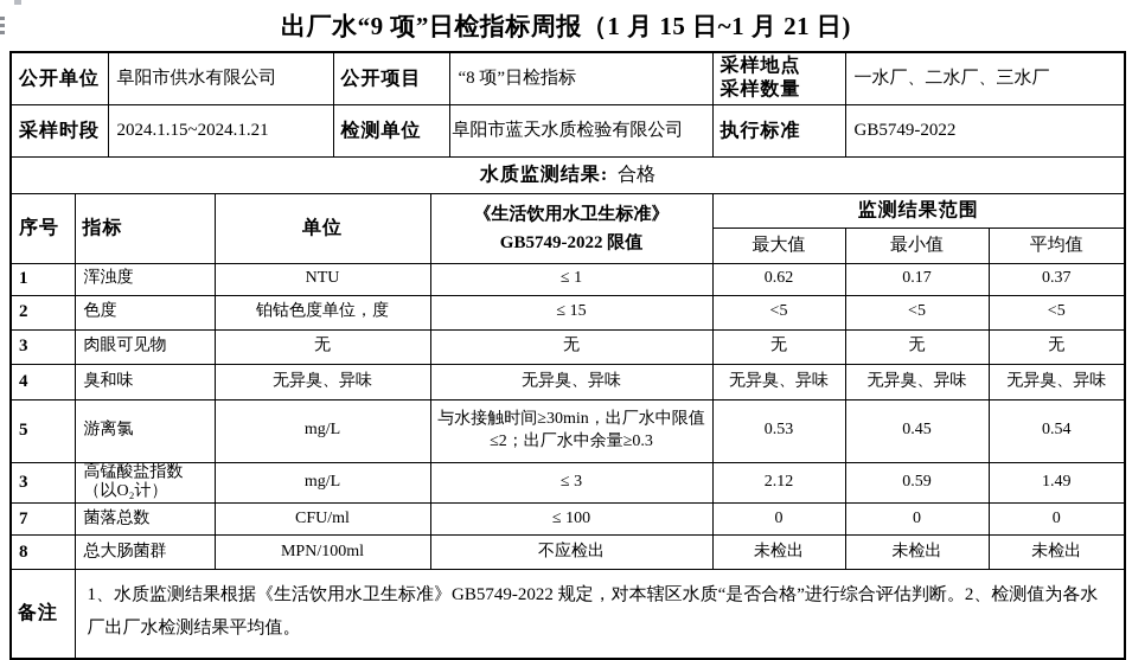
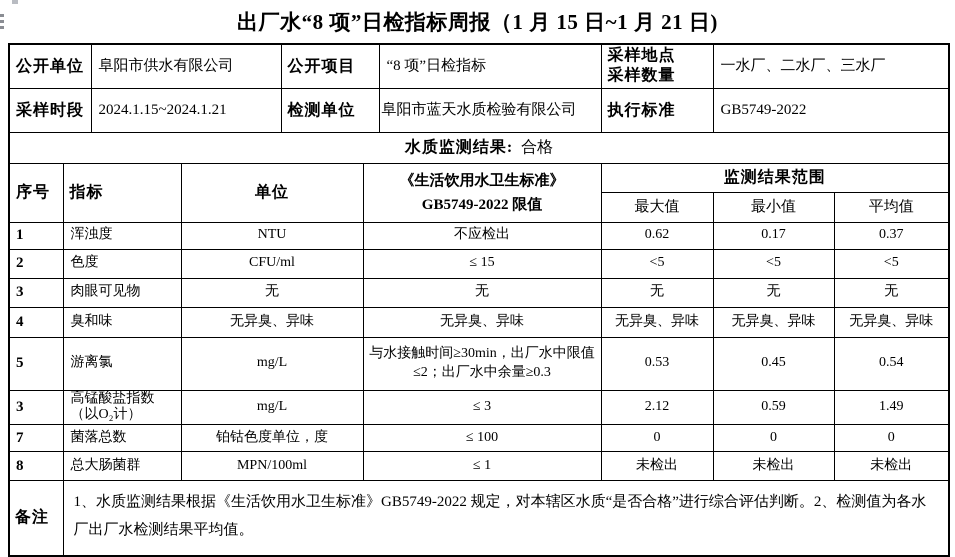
- 出厂水“9 项”日检指标周报（1 月 15 日~1 月 21 日)
+ 出厂水“8 项”日检指标周报（1 月 15 日~1 月 21 日)
  公开单位	阜阳市供水有限公司	公开项目	“8 项”日检指标	采样地点 采样数量	一水厂、二水厂、三水厂
  采样时段	2024.1.15~2024.1.21	检测单位	阜阳市蓝天水质检验有限公司	执行标准	GB5749-2022
  水质监测结果: 合格
  序号	指标	单位	《生活饮用水卫生标准》 GB5749-2022 限值	监测结果范围
  最大值	最小值	平均值
- 1	浑浊度	NTU	≤ 1	0.62	0.17	0.37
+ 1	浑浊度	NTU	不应检出	0.62	0.17	0.37
- 2	色度	铂钴色度单位，度	≤ 15	<5	<5	<5
+ 2	色度	CFU/ml	≤ 15	<5	<5	<5
  3	肉眼可见物	无	无	无	无	无
  4	臭和味	无异臭、异味	无异臭、异味	无异臭、异味	无异臭、异味	无异臭、异味
  5	游离氯	mg/L	与水接触时间≥30min，出厂水中限值≤2；出厂水中余量≥0.3	0.53	0.45	0.54
  3	高锰酸盐指数（以O₂计）	mg/L	≤ 3	2.12	0.59	1.49
- 7	菌落总数	CFU/ml	≤ 100	0	0	0
+ 7	菌落总数	铂钴色度单位，度	≤ 100	0	0	0
- 8	总大肠菌群	MPN/100ml	不应检出	未检出	未检出	未检出
+ 8	总大肠菌群	MPN/100ml	≤ 1	未检出	未检出	未检出
  备注	1、水质监测结果根据《生活饮用水卫生标准》GB5749-2022 规定，对本辖区水质“是否合格”进行综合评估判断。2、检测值为各水厂出厂水检测结果平均值。
